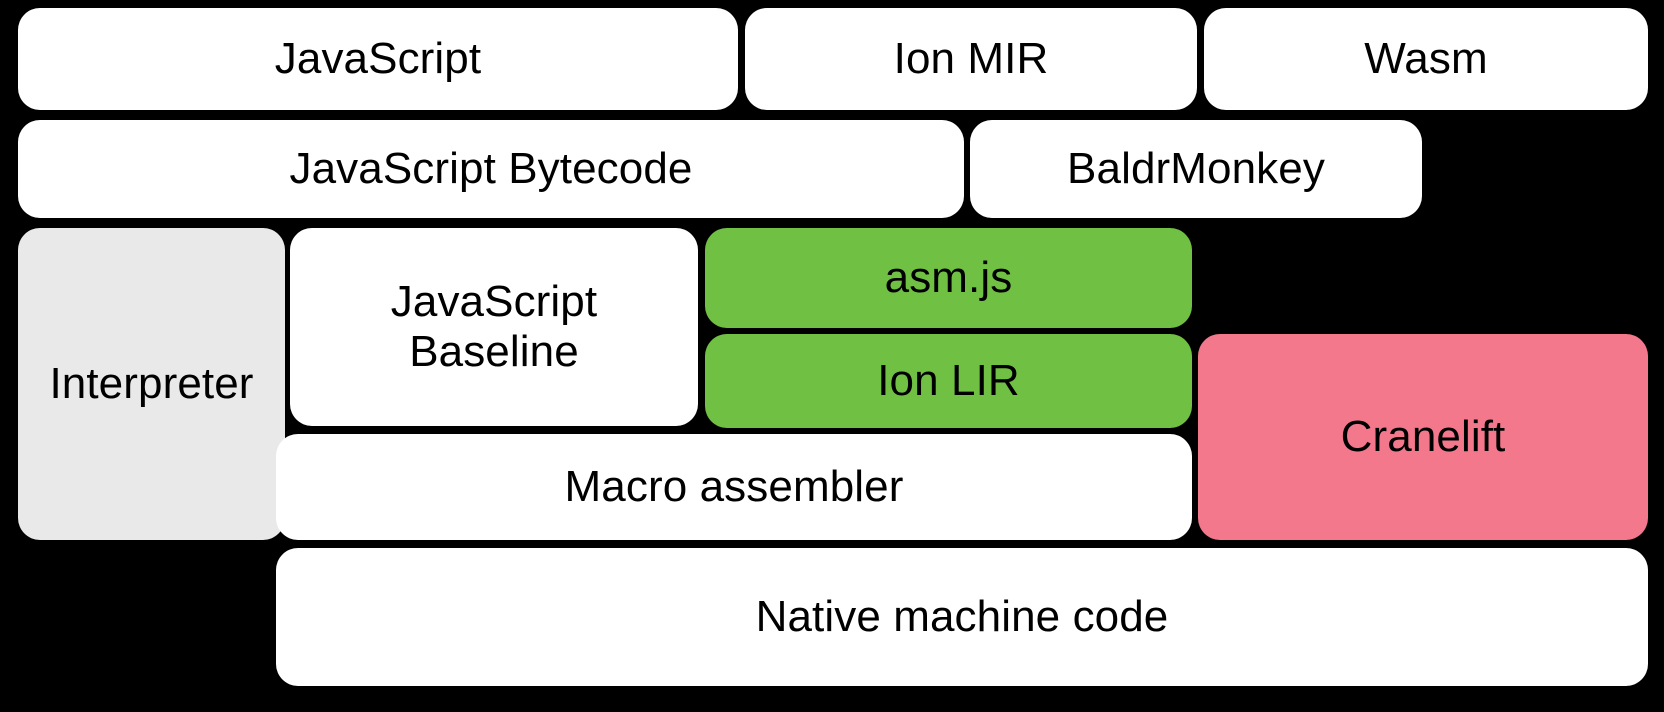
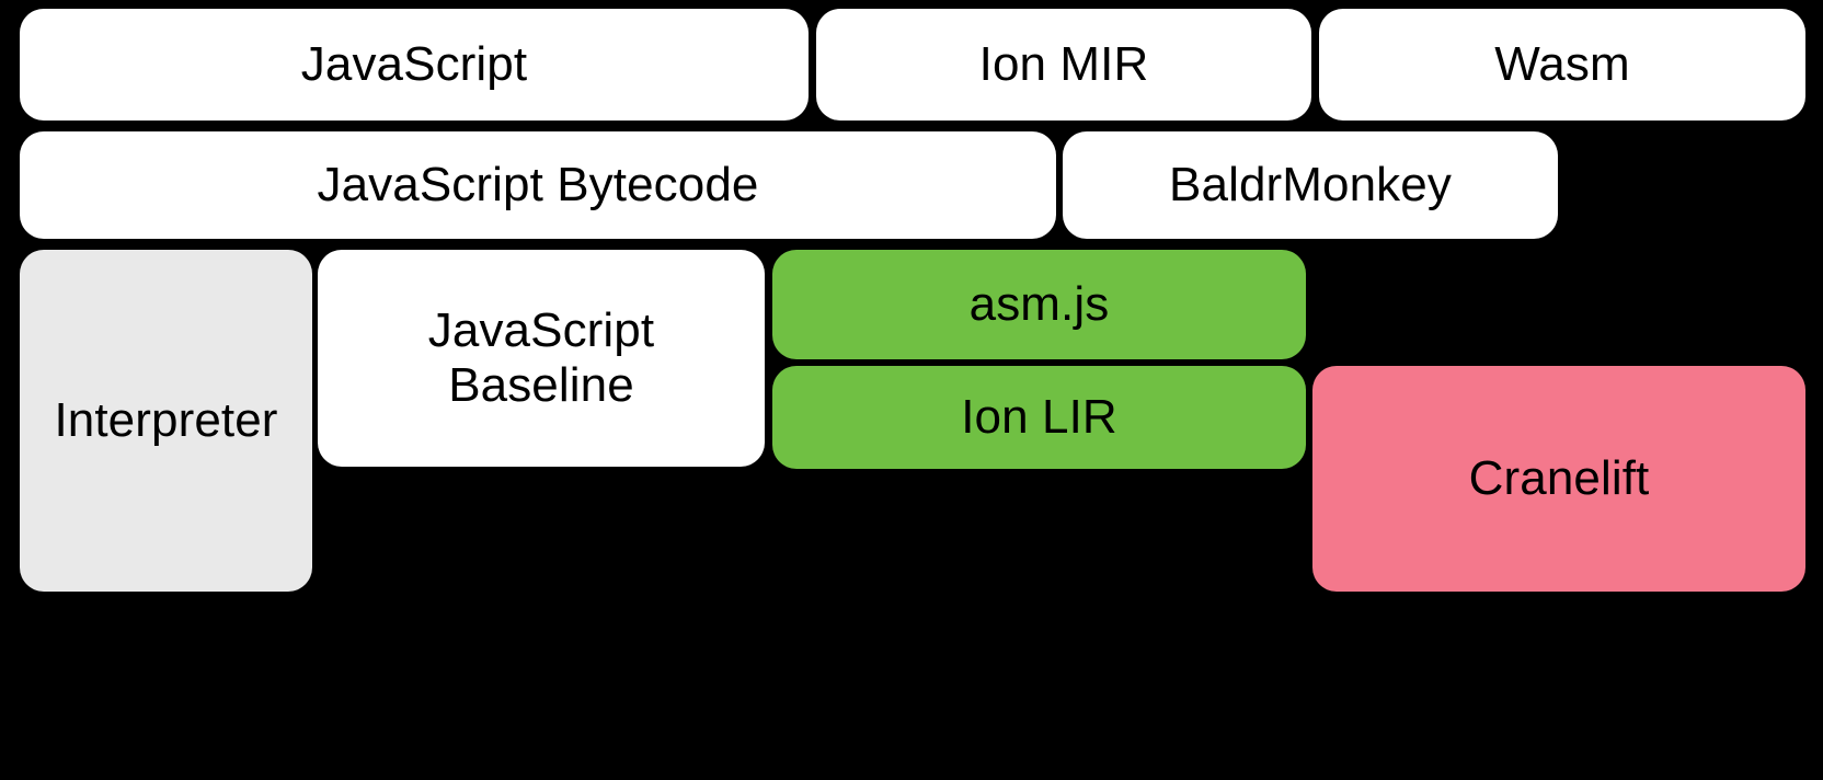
  JavaScript
  Ion MIR
  Wasm
  JavaScript Bytecode
  BaldrMonkey
  Interpreter
  JavaScript
  Baseline
  asm.js
  Ion LIR
  Cranelift
- Macro assembler
- Native machine code
